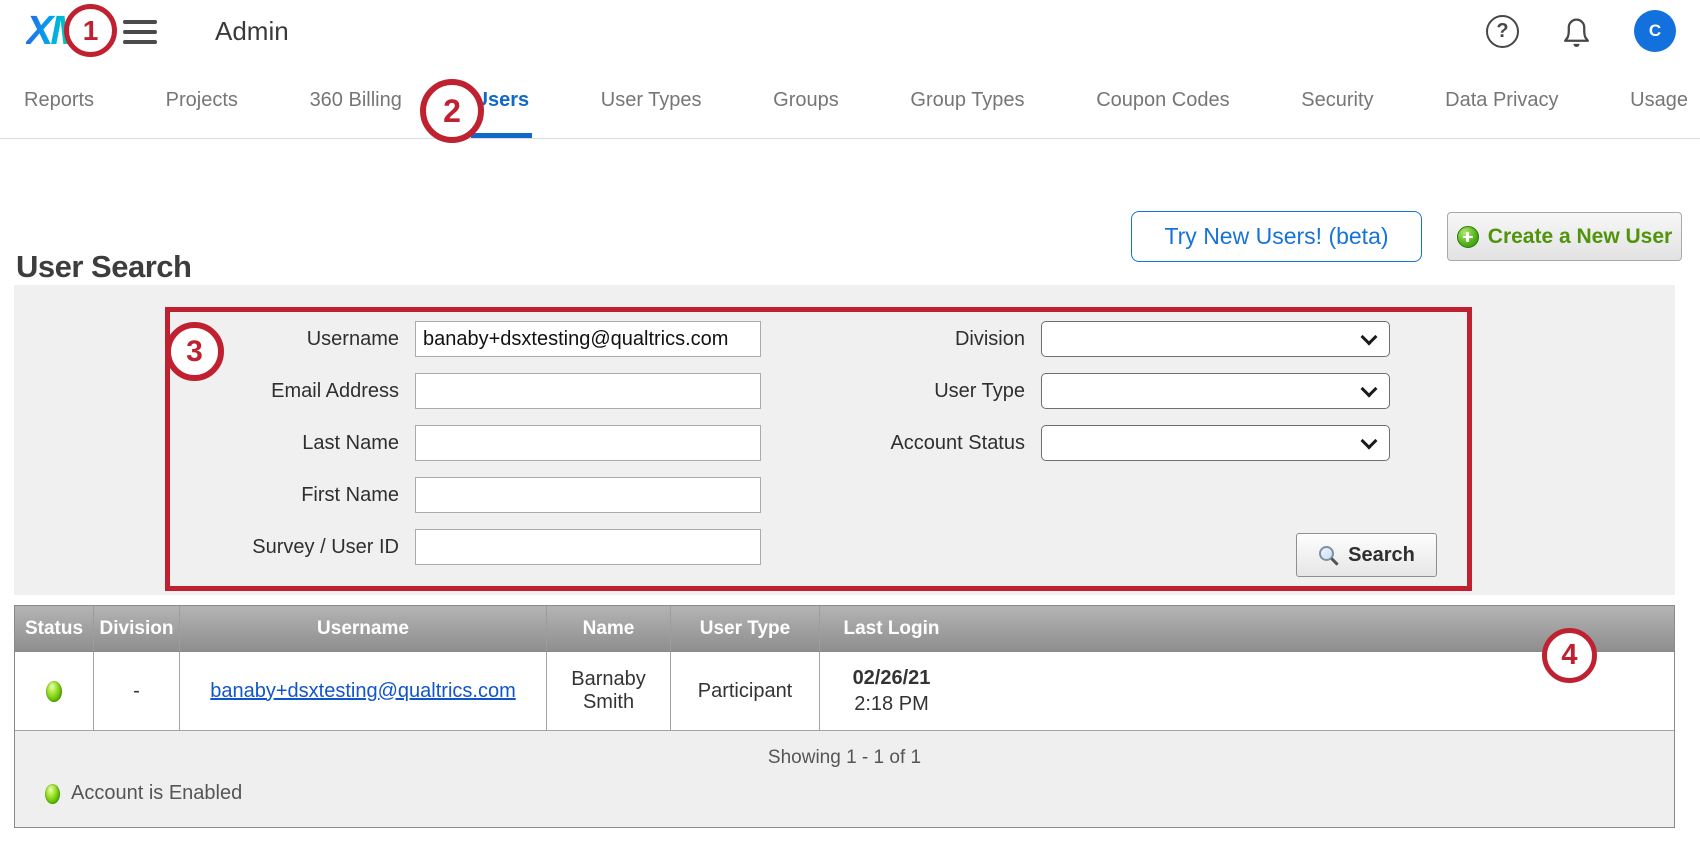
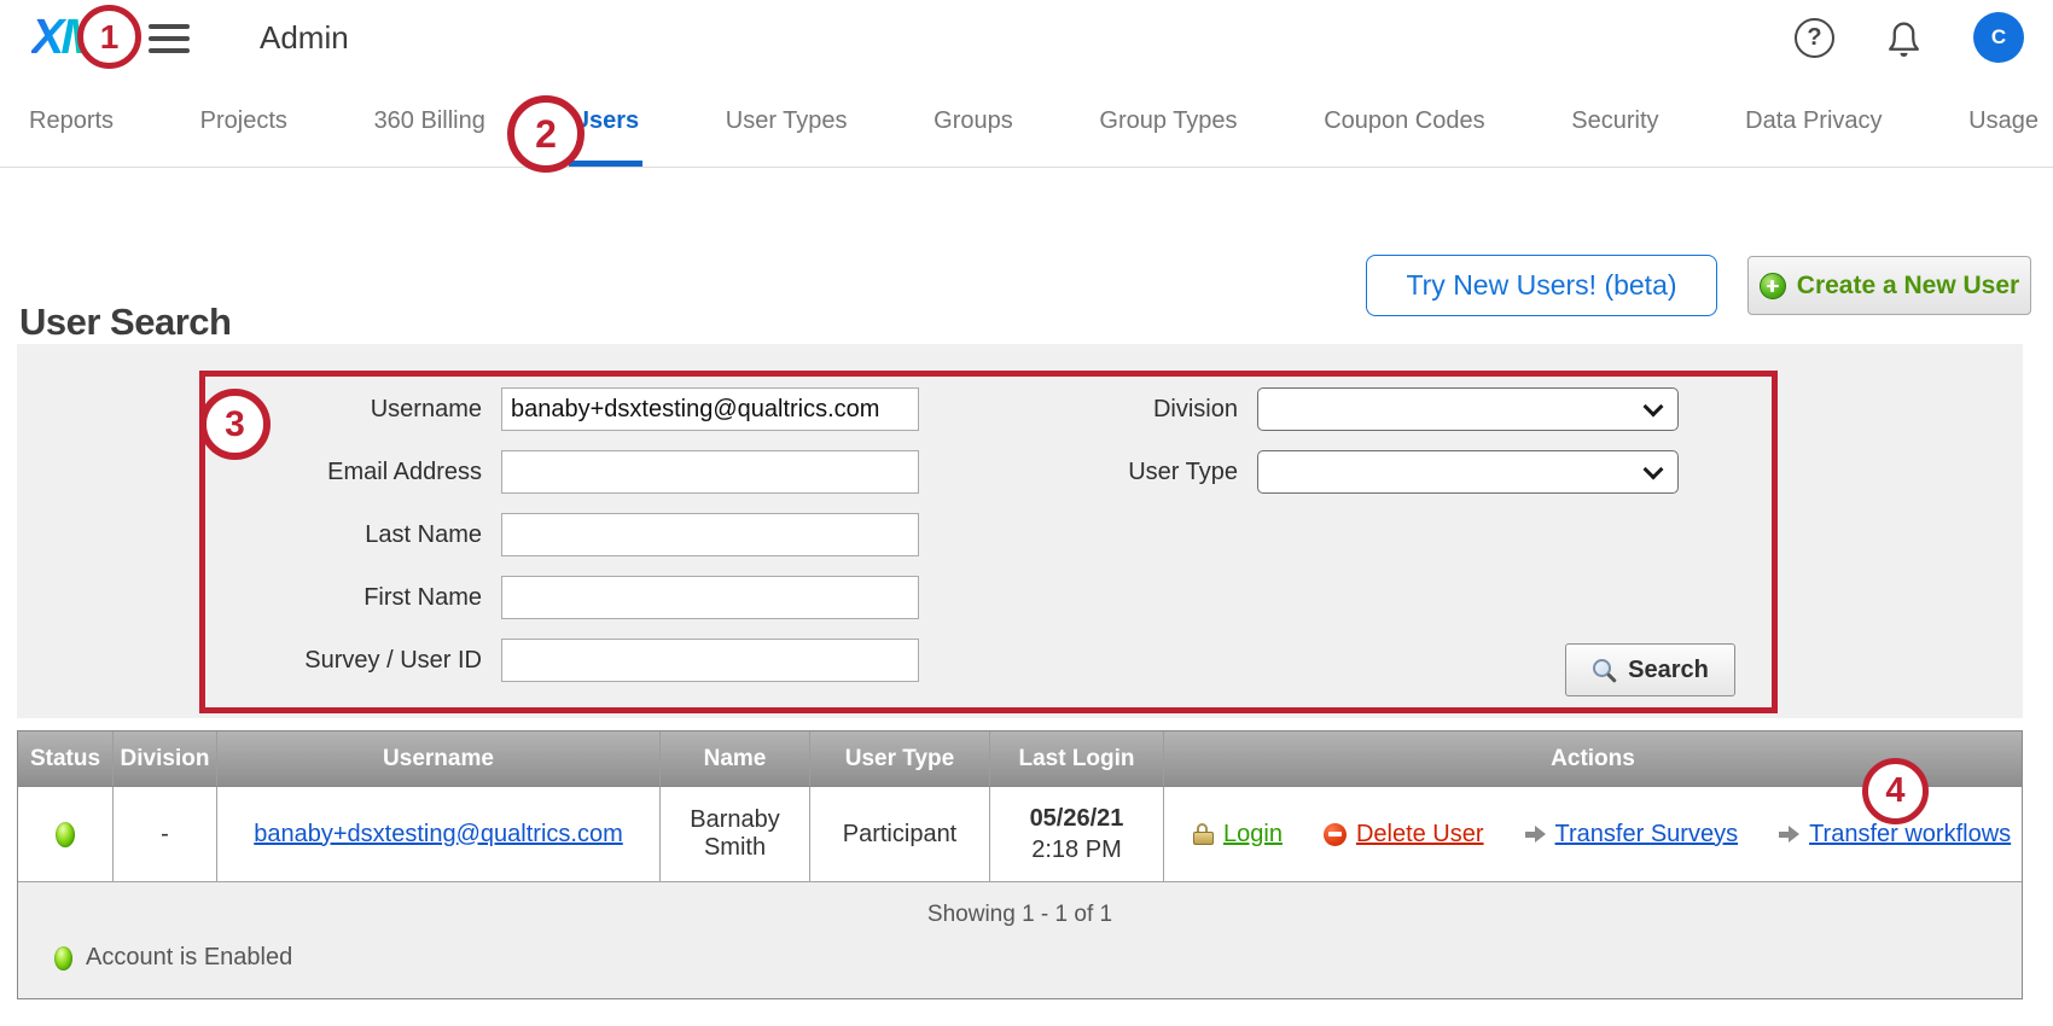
  Admin
  ?
  C
  Reports
  Projects
  360 Billing
  sers
  User Types
  Groups
  Group Types
  Coupon Codes
  Security
  Data Privacy
  Usage
  User Search
  Try New Users! (beta)
  Create a New User
  Username
  banaby+dsxtesting@qualtrics.com
  Email Address
  Last Name
  First Name
  Survey / User ID
  Division
  User Type
- Account Status
  Search
  Status
  Division
  Username
  Name
  User Type
  Last Login
+ Actions
  -
  banaby+dsxtesting@qualtrics.com
  Barnaby Smith
  Participant
- 02/26/21
+ 05/26/21
  2:18 PM
+ Login
+ Delete User
+ Transfer Surveys
+ Transfer workflows
  Showing 1 - 1 of 1
  Account is Enabled
  1
  2
  3
  4
